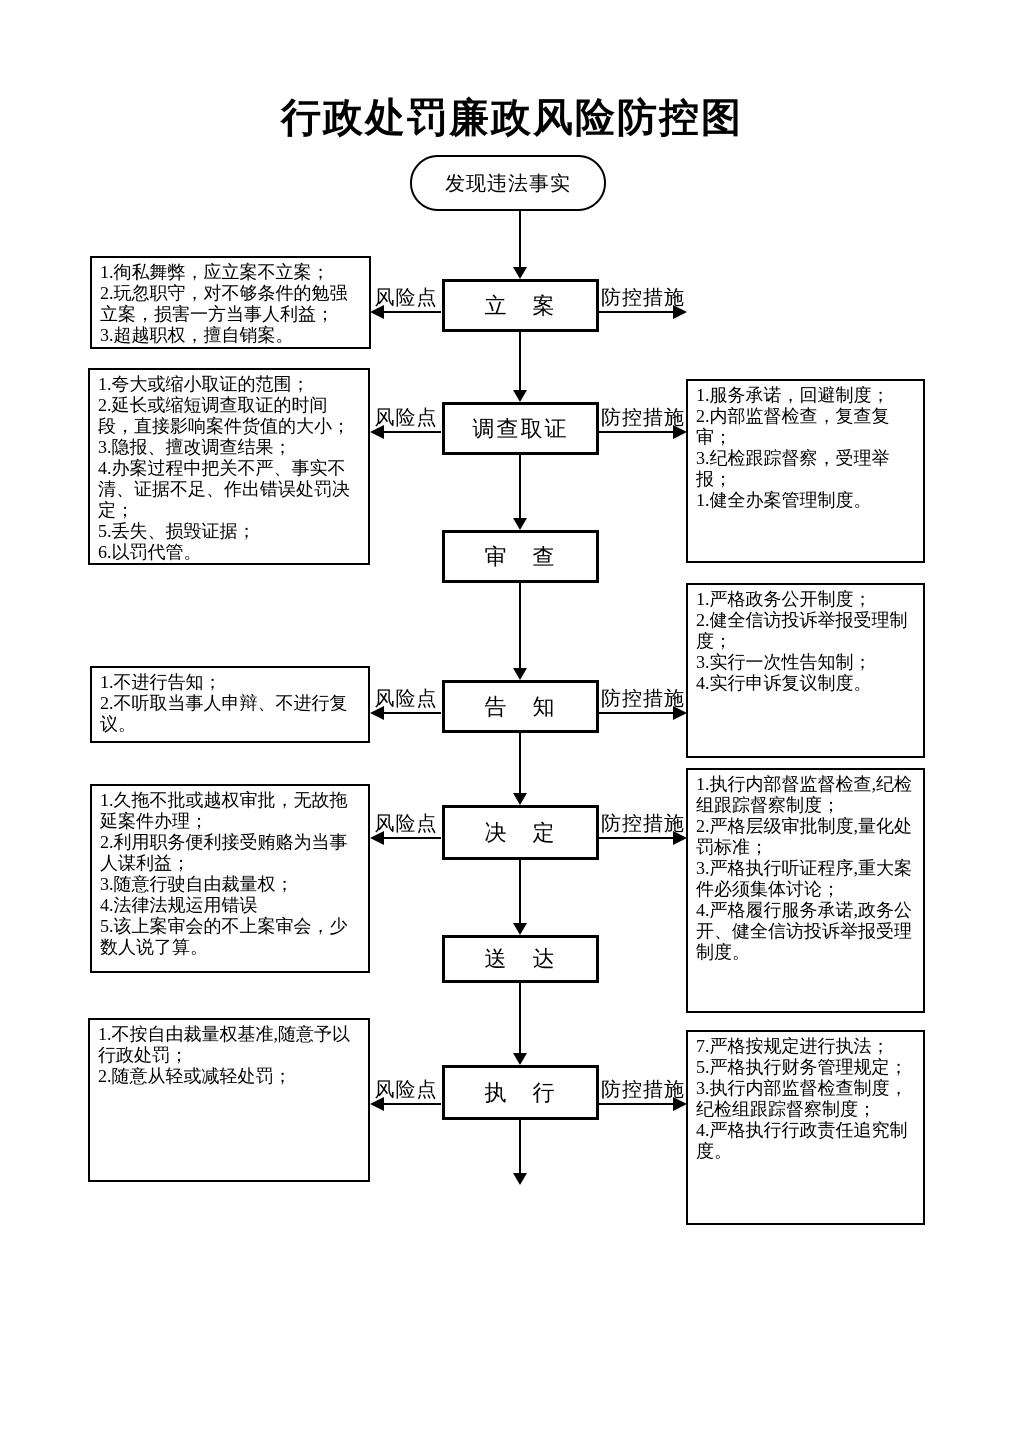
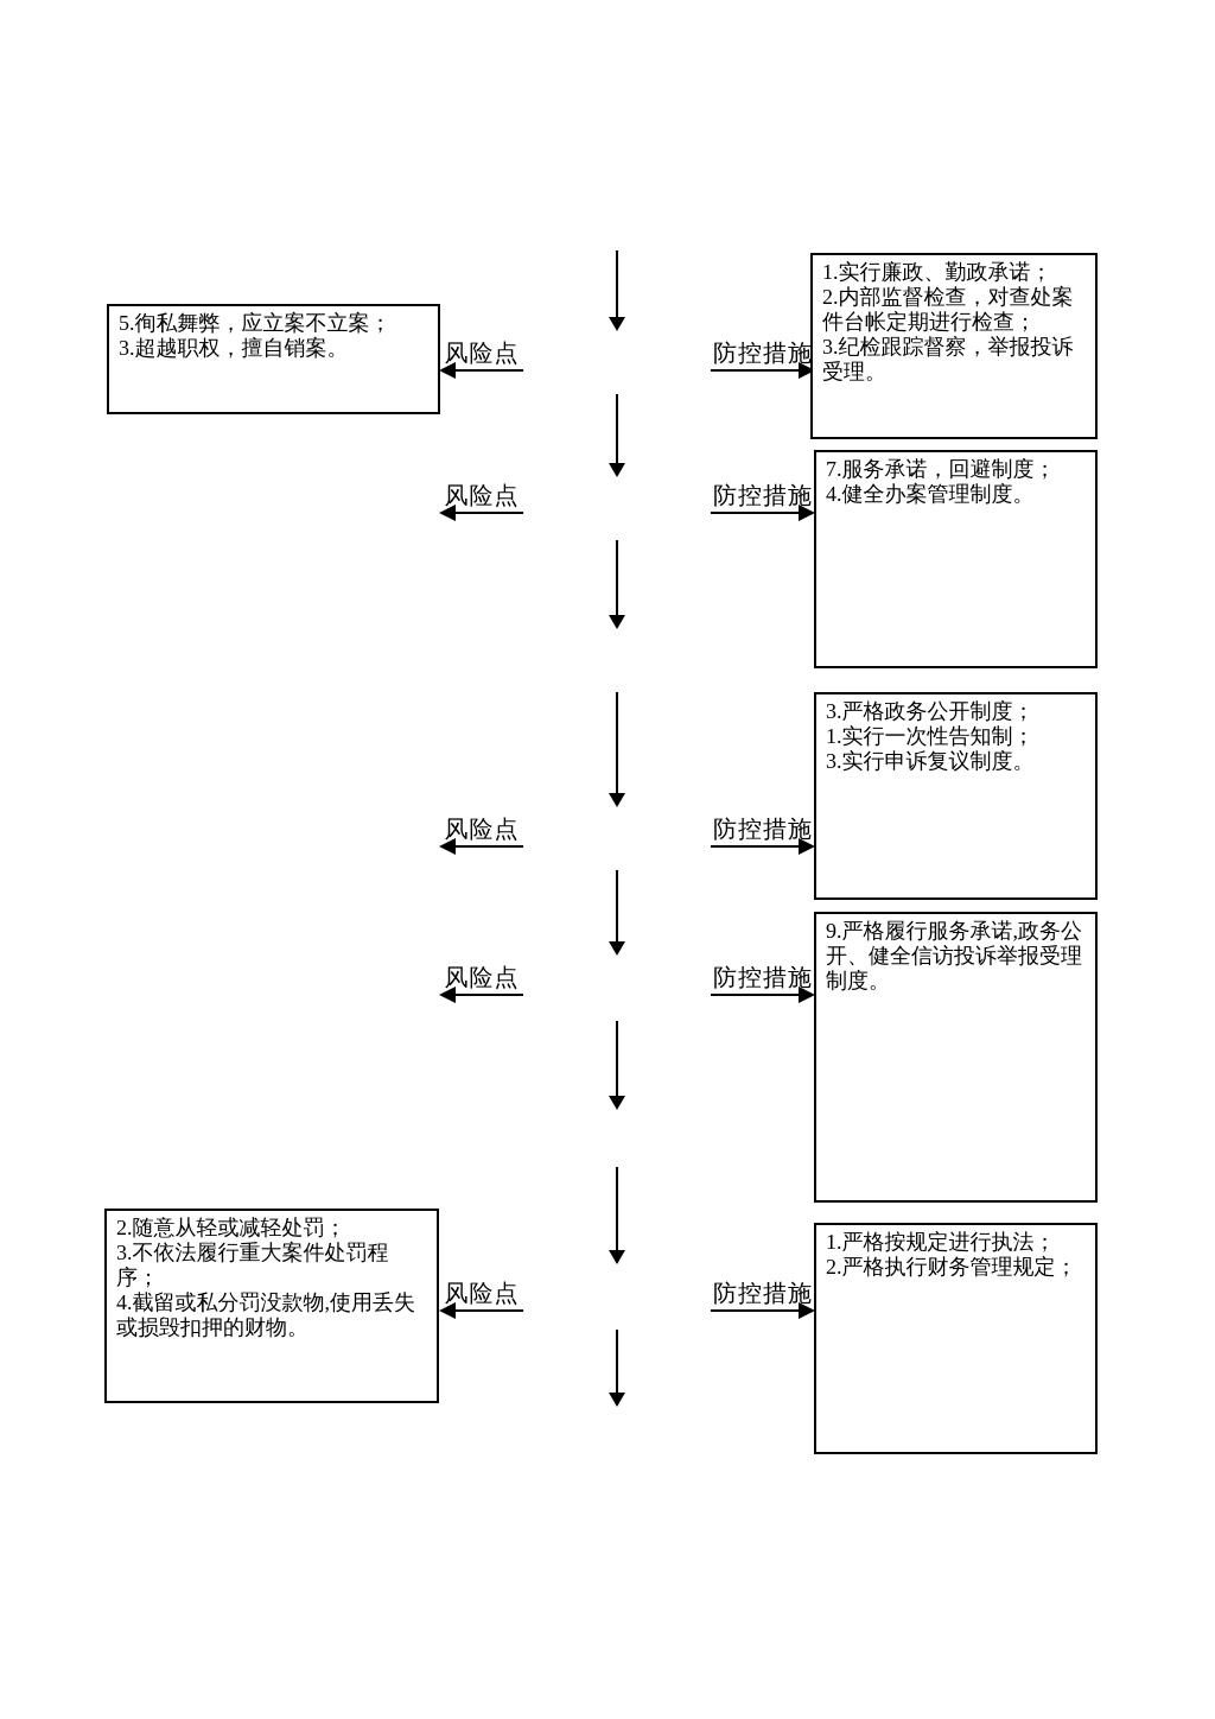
- 行政处罚廉政风险防控图
- 发现违法事实
- 立 案
- 调查取证
- 审 查
- 告 知
- 决 定
- 送 达
- 执 行
  风险点
  风险点
  风险点
  风险点
  风险点
  防控措施
  防控措施
  防控措施
  防控措施
  防控措施
- 1.徇私舞弊，应立案不立案；
+ 5.徇私舞弊，应立案不立案；
- 2.玩忽职守，对不够条件的勉强立案，损害一方当事人利益；
  3.超越职权，擅自销案。
- 1.夸大或缩小取证的范围；
- 2.延长或缩短调查取证的时间段，直接影响案件货值的大小；
- 3.隐报、擅改调查结果；
- 4.办案过程中把关不严、事实不清、证据不足、作出错误处罚决定；
- 5.丢失、损毁证据；
- 6.以罚代管。
- 1.不进行告知；
- 2.不听取当事人申辩、不进行复议。
- 1.久拖不批或越权审批，无故拖延案件办理；
- 2.利用职务便利接受贿赂为当事人谋利益；
- 3.随意行驶自由裁量权；
- 4.法律法规运用错误
- 5.该上案审会的不上案审会，少数人说了算。
- 1.不按自由裁量权基准,随意予以行政处罚；
  2.随意从轻或减轻处罚；
+ 3.不依法履行重大案件处罚程序；
+ 4.截留或私分罚没款物,使用丢失或损毁扣押的财物。
+ 1.实行廉政、勤政承诺；
+ 2.内部监督检查，对查处案件台帐定期进行检查；
+ 3.纪检跟踪督察，举报投诉受理。
- 1.服务承诺，回避制度；
+ 7.服务承诺，回避制度；
- 2.内部监督检查，复查复审；
- 3.纪检跟踪督察，受理举报；
- 1.健全办案管理制度。
+ 4.健全办案管理制度。
- 1.严格政务公开制度；
+ 3.严格政务公开制度；
- 2.健全信访投诉举报受理制度；
- 3.实行一次性告知制；
+ 1.实行一次性告知制；
- 4.实行申诉复议制度。
+ 3.实行申诉复议制度。
- 1.执行内部督监督检查,纪检组跟踪督察制度；
- 2.严格层级审批制度,量化处罚标准；
- 3.严格执行听证程序,重大案件必须集体讨论；
- 4.严格履行服务承诺,政务公开、健全信访投诉举报受理制度。
+ 9.严格履行服务承诺,政务公开、健全信访投诉举报受理制度。
- 7.严格按规定进行执法；
+ 1.严格按规定进行执法；
- 5.严格执行财务管理规定；
+ 2.严格执行财务管理规定；
- 3.执行内部监督检查制度，纪检组跟踪督察制度；
- 4.严格执行行政责任追究制度。
